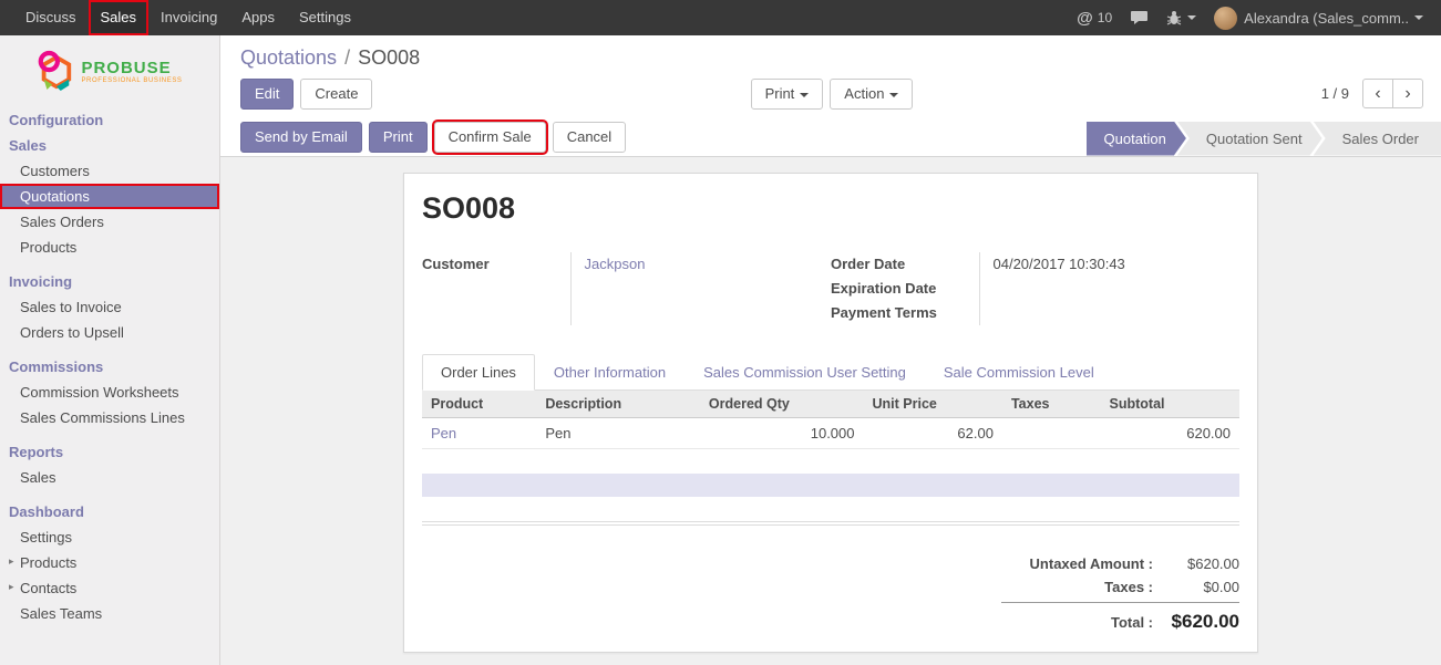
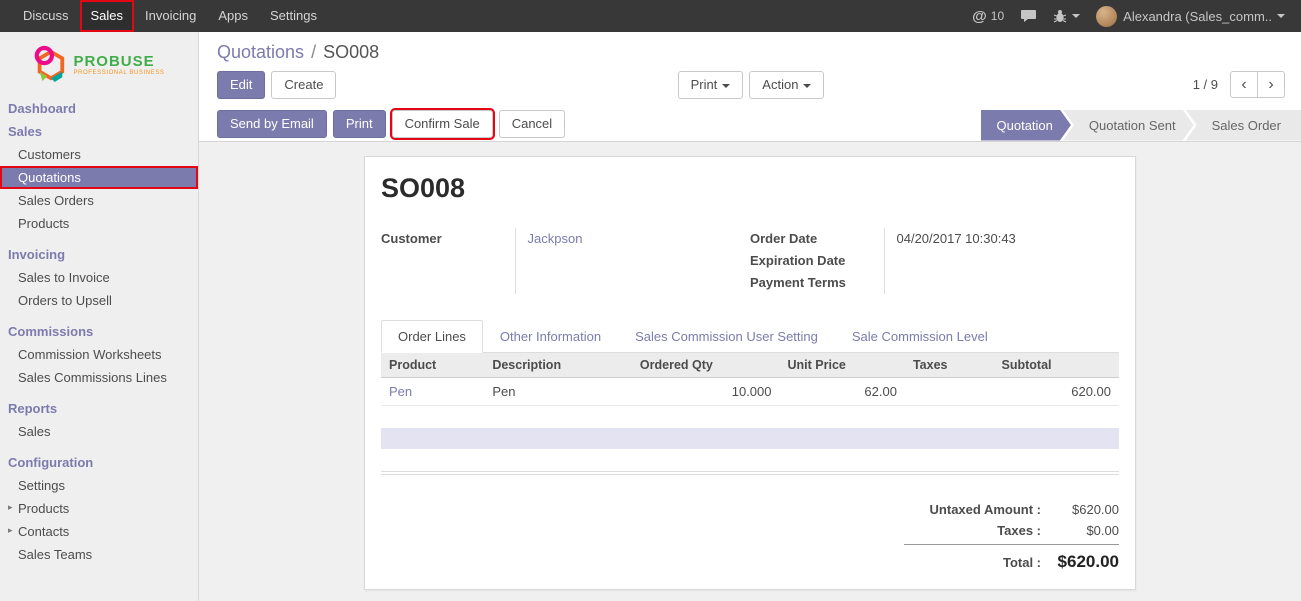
  Discuss
  Sales
  Invoicing
  Apps
  Settings
  @
  10
  Alexandra (Sales_comm..
  PROBUSE
- Configuration
+ Dashboard
  Sales
  Customers
  Quotations
  Sales Orders
  Products
  Invoicing
  Sales to Invoice
  Orders to Upsell
  Commissions
  Commission Worksheets
  Sales Commissions Lines
  Reports
  Sales
- Dashboard
+ Configuration
  Settings
  ▸
  Products
  ▸
  Contacts
  Sales Teams
  Quotations / SO008
  Edit
  Create
  Print
  Action
  1 / 9
  ‹
  ›
  Send by Email
  Print
  Confirm Sale
  Cancel
  Quotation
  Quotation Sent
  Sales Order
  SO008
  Customer	Jackpson
  Order Date	04/20/2017 10:30:43
  Expiration Date
  Payment Terms
  Order Lines
  Other Information
  Sales Commission User Setting
  Sale Commission Level
  Product	Description	Ordered Qty	Unit Price	Taxes	Subtotal
  Pen	Pen	10.000	62.00		620.00
  Untaxed Amount :
  $620.00
  Taxes :
  $0.00
  Total :
  $620.00
